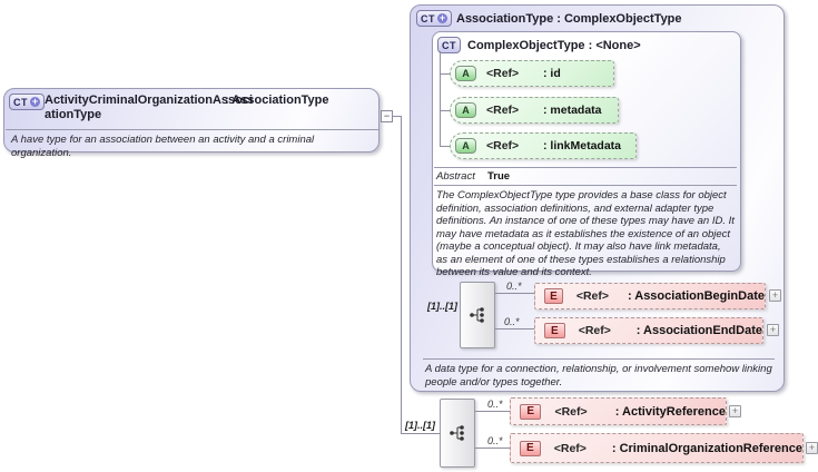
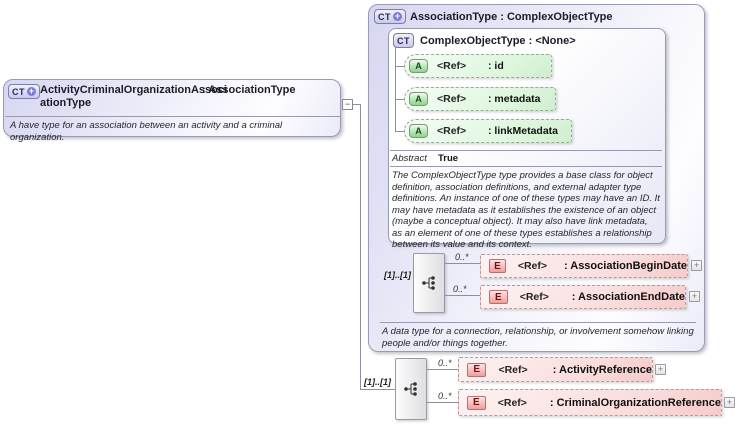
  CT
  +
  ActivityCriminalOrganizationAssoci
  : AssociationType
  ationType
  A have type for an association between an activity and a criminal organization.
  −
  CT
  +
  AssociationType : ComplexObjectType
  CT
  ComplexObjectType : <None>
  A
  <Ref>
  : id
  A
  <Ref>
  : metadata
  A
  <Ref>
  : linkMetadata
  Abstract
  True
  The ComplexObjectType type provides a base class for object definition, association definitions, and external adapter type definitions. An instance of one of these types may have an ID. It may have metadata as it establishes the existence of an object (maybe a conceptual object). It may also have link metadata, as an element of one of these types establishes a relationship between its value and its context.
  [1]..[1]
  0..*
  0..*
  E
  <Ref>
  : AssociationBeginDate
  +
  E
  <Ref>
  : AssociationEndDate
  +
- A data type for a connection, relationship, or involvement somehow linking people and/or types together.
+ A data type for a connection, relationship, or involvement somehow linking people and/or things together.
  [1]..[1]
  0..*
  0..*
  E
  <Ref>
  : ActivityReference
  +
  E
  <Ref>
  : CriminalOrganizationReference
  +
